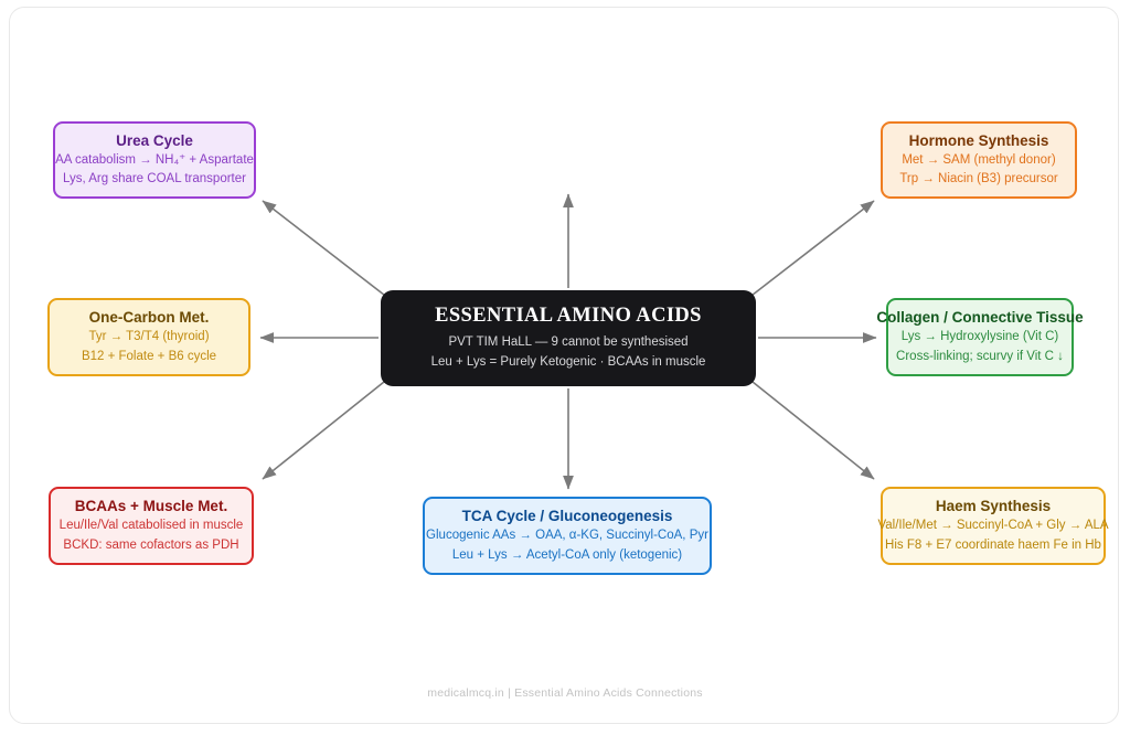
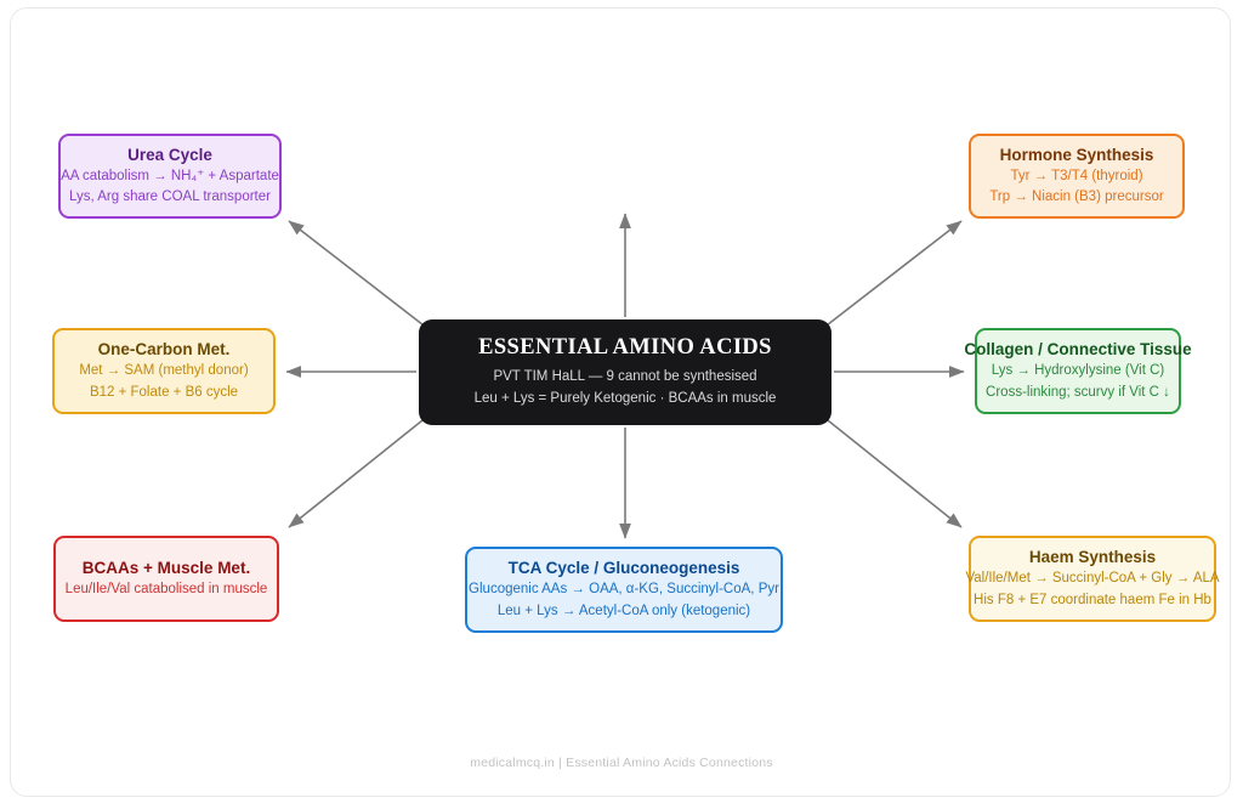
  Urea Cycle
  AA catabolism → NH₄⁺ + Aspartate
  Lys, Arg share COAL transporter
  Hormone Synthesis
- Met → SAM (methyl donor)
+ Tyr → T3/T4 (thyroid)
  Trp → Niacin (B3) precursor
  One-Carbon Met.
- Tyr → T3/T4 (thyroid)
+ Met → SAM (methyl donor)
  B12 + Folate + B6 cycle
  Collagen / Connective Tissue
  Lys → Hydroxylysine (Vit C)
  Cross-linking; scurvy if Vit C ↓
  BCAAs + Muscle Met.
  Leu/Ile/Val catabolised in muscle
- BCKD: same cofactors as PDH
  TCA Cycle / Gluconeogenesis
  Glucogenic AAs → OAA, α-KG, Succinyl-CoA, Pyr
  Leu + Lys → Acetyl-CoA only (ketogenic)
  Haem Synthesis
  Val/Ile/Met → Succinyl-CoA + Gly → ALA
  His F8 + E7 coordinate haem Fe in Hb
  ESSENTIAL AMINO ACIDS
  PVT TIM HaLL — 9 cannot be synthesised
  Leu + Lys = Purely Ketogenic · BCAAs in muscle
  medicalmcq.in | Essential Amino Acids Connections
